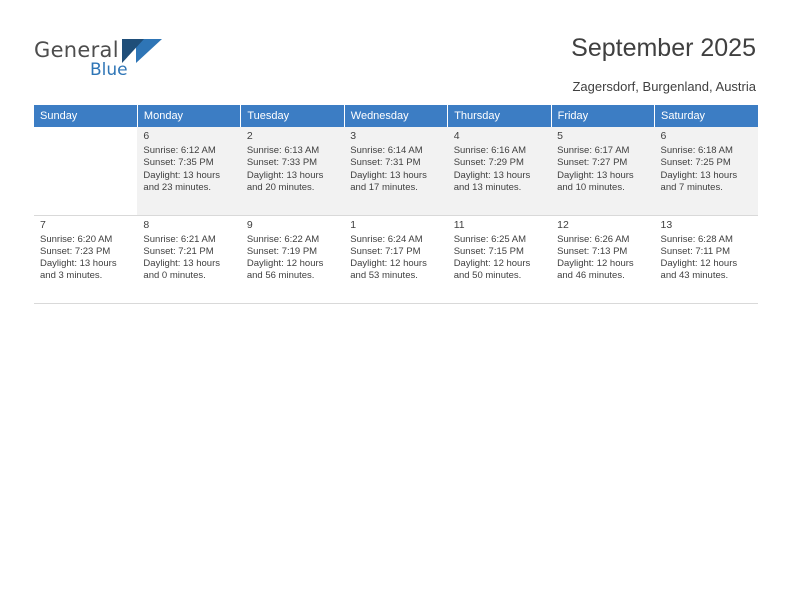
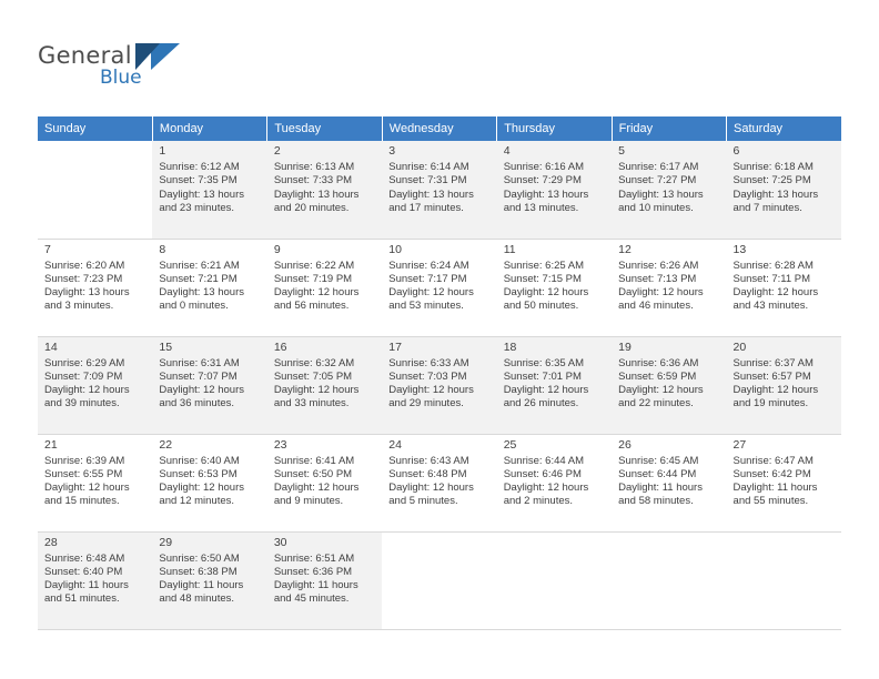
  General
  Blue
- September 2025
- Zagersdorf, Burgenland, Austria
  Sunday	Monday	Tuesday	Wednesday	Thursday	Friday	Saturday
- 	6 Sunrise: 6:12 AM Sunset: 7:35 PM Daylight: 13 hours and 23 minutes.	2 Sunrise: 6:13 AM Sunset: 7:33 PM Daylight: 13 hours and 20 minutes.	3 Sunrise: 6:14 AM Sunset: 7:31 PM Daylight: 13 hours and 17 minutes.	4 Sunrise: 6:16 AM Sunset: 7:29 PM Daylight: 13 hours and 13 minutes.	5 Sunrise: 6:17 AM Sunset: 7:27 PM Daylight: 13 hours and 10 minutes.	6 Sunrise: 6:18 AM Sunset: 7:25 PM Daylight: 13 hours and 7 minutes.
+ 	1 Sunrise: 6:12 AM Sunset: 7:35 PM Daylight: 13 hours and 23 minutes.	2 Sunrise: 6:13 AM Sunset: 7:33 PM Daylight: 13 hours and 20 minutes.	3 Sunrise: 6:14 AM Sunset: 7:31 PM Daylight: 13 hours and 17 minutes.	4 Sunrise: 6:16 AM Sunset: 7:29 PM Daylight: 13 hours and 13 minutes.	5 Sunrise: 6:17 AM Sunset: 7:27 PM Daylight: 13 hours and 10 minutes.	6 Sunrise: 6:18 AM Sunset: 7:25 PM Daylight: 13 hours and 7 minutes.
- 7 Sunrise: 6:20 AM Sunset: 7:23 PM Daylight: 13 hours and 3 minutes.	8 Sunrise: 6:21 AM Sunset: 7:21 PM Daylight: 13 hours and 0 minutes.	9 Sunrise: 6:22 AM Sunset: 7:19 PM Daylight: 12 hours and 56 minutes.	1 Sunrise: 6:24 AM Sunset: 7:17 PM Daylight: 12 hours and 53 minutes.	11 Sunrise: 6:25 AM Sunset: 7:15 PM Daylight: 12 hours and 50 minutes.	12 Sunrise: 6:26 AM Sunset: 7:13 PM Daylight: 12 hours and 46 minutes.	13 Sunrise: 6:28 AM Sunset: 7:11 PM Daylight: 12 hours and 43 minutes.
+ 7 Sunrise: 6:20 AM Sunset: 7:23 PM Daylight: 13 hours and 3 minutes.	8 Sunrise: 6:21 AM Sunset: 7:21 PM Daylight: 13 hours and 0 minutes.	9 Sunrise: 6:22 AM Sunset: 7:19 PM Daylight: 12 hours and 56 minutes.	10 Sunrise: 6:24 AM Sunset: 7:17 PM Daylight: 12 hours and 53 minutes.	11 Sunrise: 6:25 AM Sunset: 7:15 PM Daylight: 12 hours and 50 minutes.	12 Sunrise: 6:26 AM Sunset: 7:13 PM Daylight: 12 hours and 46 minutes.	13 Sunrise: 6:28 AM Sunset: 7:11 PM Daylight: 12 hours and 43 minutes.
+ 14 Sunrise: 6:29 AM Sunset: 7:09 PM Daylight: 12 hours and 39 minutes.	15 Sunrise: 6:31 AM Sunset: 7:07 PM Daylight: 12 hours and 36 minutes.	16 Sunrise: 6:32 AM Sunset: 7:05 PM Daylight: 12 hours and 33 minutes.	17 Sunrise: 6:33 AM Sunset: 7:03 PM Daylight: 12 hours and 29 minutes.	18 Sunrise: 6:35 AM Sunset: 7:01 PM Daylight: 12 hours and 26 minutes.	19 Sunrise: 6:36 AM Sunset: 6:59 PM Daylight: 12 hours and 22 minutes.	20 Sunrise: 6:37 AM Sunset: 6:57 PM Daylight: 12 hours and 19 minutes.
+ 21 Sunrise: 6:39 AM Sunset: 6:55 PM Daylight: 12 hours and 15 minutes.	22 Sunrise: 6:40 AM Sunset: 6:53 PM Daylight: 12 hours and 12 minutes.	23 Sunrise: 6:41 AM Sunset: 6:50 PM Daylight: 12 hours and 9 minutes.	24 Sunrise: 6:43 AM Sunset: 6:48 PM Daylight: 12 hours and 5 minutes.	25 Sunrise: 6:44 AM Sunset: 6:46 PM Daylight: 12 hours and 2 minutes.	26 Sunrise: 6:45 AM Sunset: 6:44 PM Daylight: 11 hours and 58 minutes.	27 Sunrise: 6:47 AM Sunset: 6:42 PM Daylight: 11 hours and 55 minutes.
+ 28 Sunrise: 6:48 AM Sunset: 6:40 PM Daylight: 11 hours and 51 minutes.	29 Sunrise: 6:50 AM Sunset: 6:38 PM Daylight: 11 hours and 48 minutes.	30 Sunrise: 6:51 AM Sunset: 6:36 PM Daylight: 11 hours and 45 minutes.
